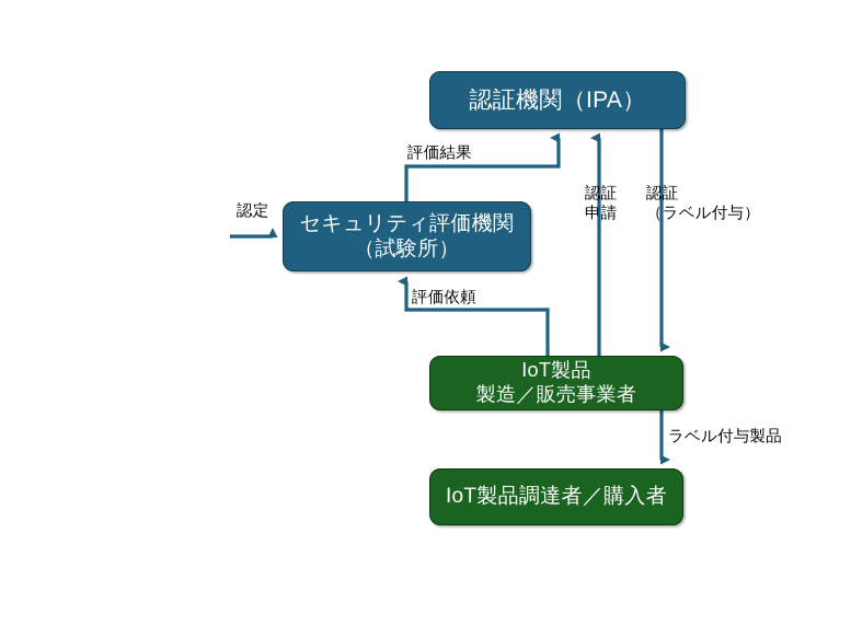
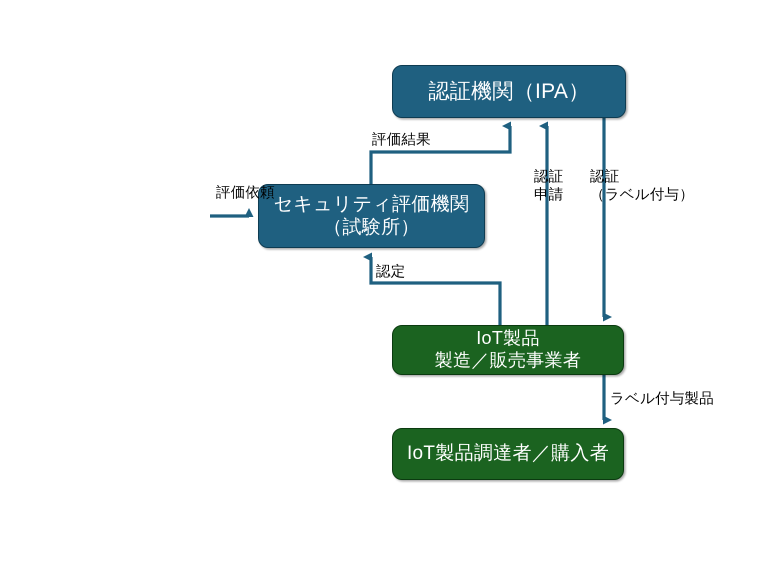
  認証機関（IPA）
  セキュリティ評価機関
  （試験所）
  IoT製品
  製造／販売事業者
  IoT製品調達者／購入者
- 認定
+ 評価依頼
  評価結果
- 評価依頼
+ 認定
  認証
  申請
  認証
  （ラベル付与）
  ラベル付与製品
